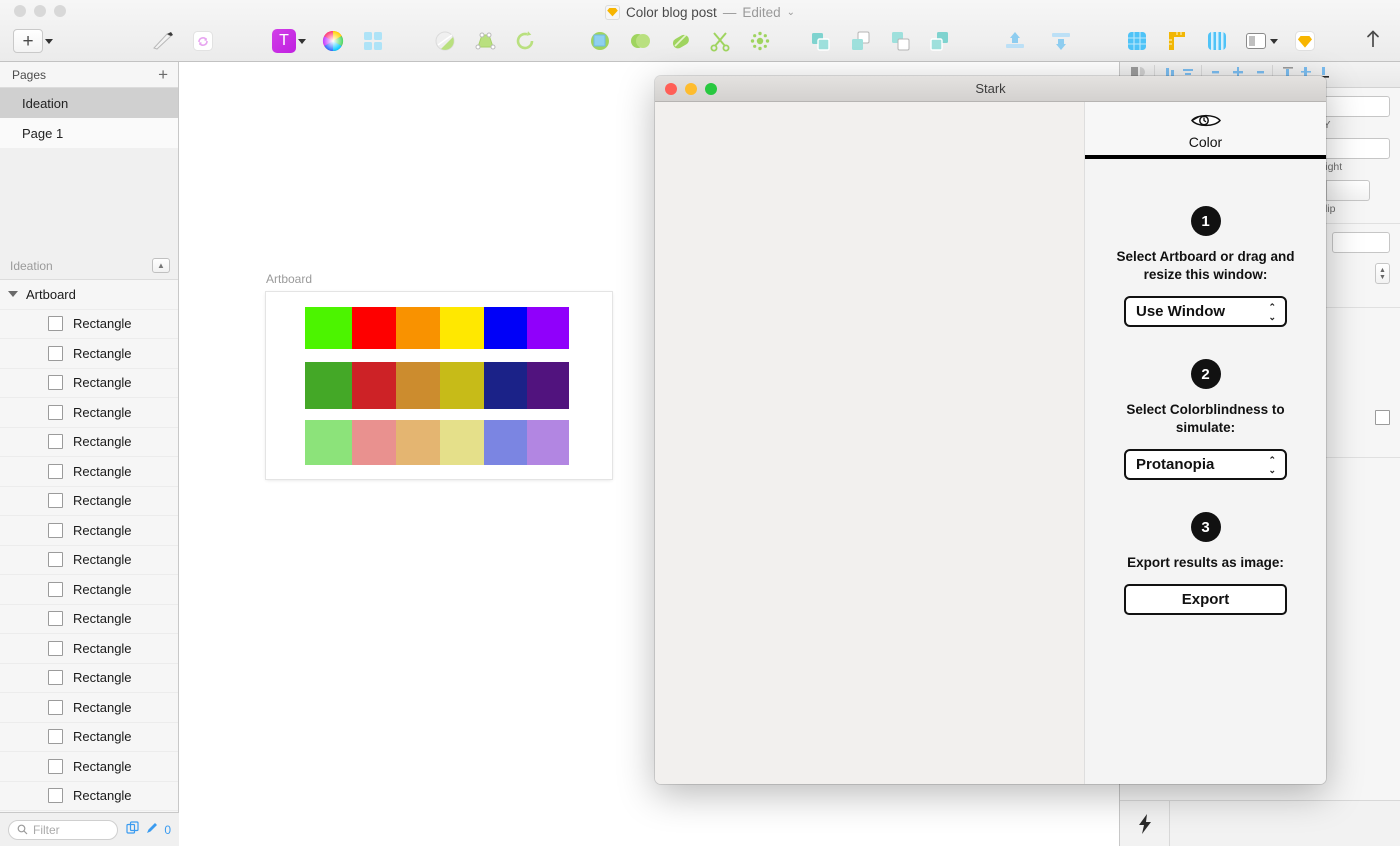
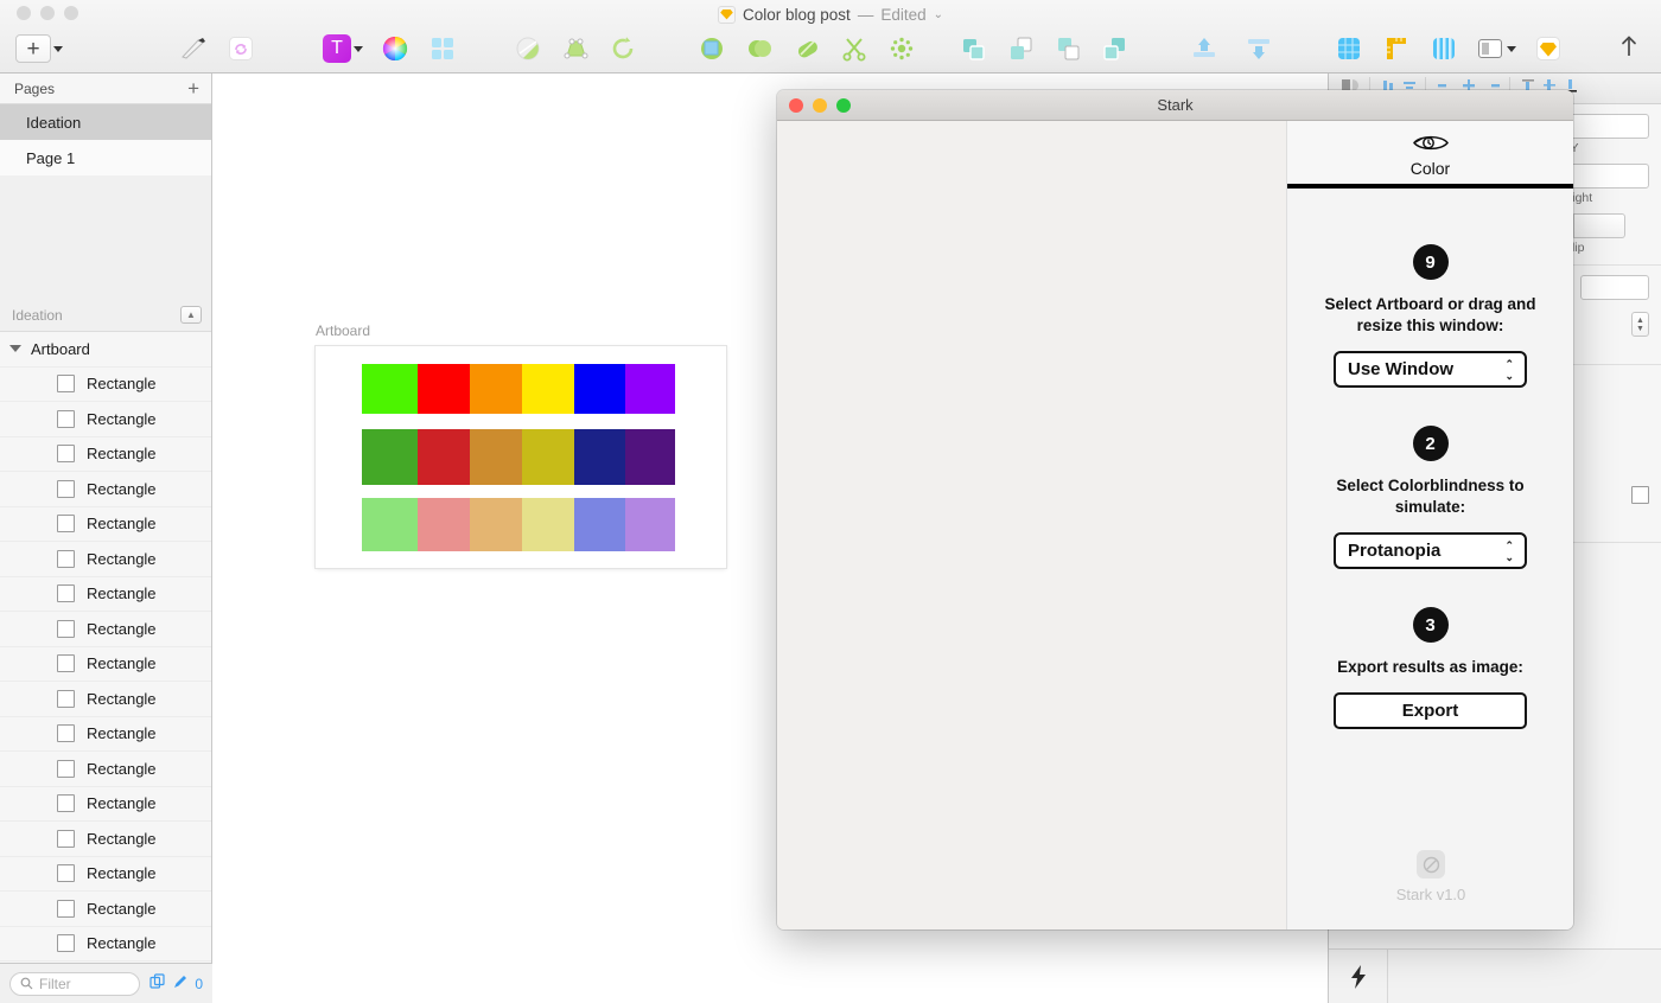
  Color blog post
  —
  Edited
  ⌄
  +
  T
  Pages
  +
  Ideation
  Page 1
  Ideation
  ▲
  Artboard
  Rectangle
  Rectangle
  Rectangle
  Rectangle
  Rectangle
  Rectangle
  Rectangle
  Rectangle
  Rectangle
  Rectangle
  Rectangle
  Rectangle
  Rectangle
  Rectangle
  Rectangle
  Rectangle
  Rectangle
  Filter
  0
  Artboard
  Y
  lip
  Stark
  Color
- 1
+ 9
  Select Artboard or drag and resize this window:
  Use Window
  ⌃
  ⌄
  2
  Select Colorblindness to simulate:
  Protanopia
  ⌃
  ⌄
  3
  Export results as image:
  Export
+ Stark v1.0
